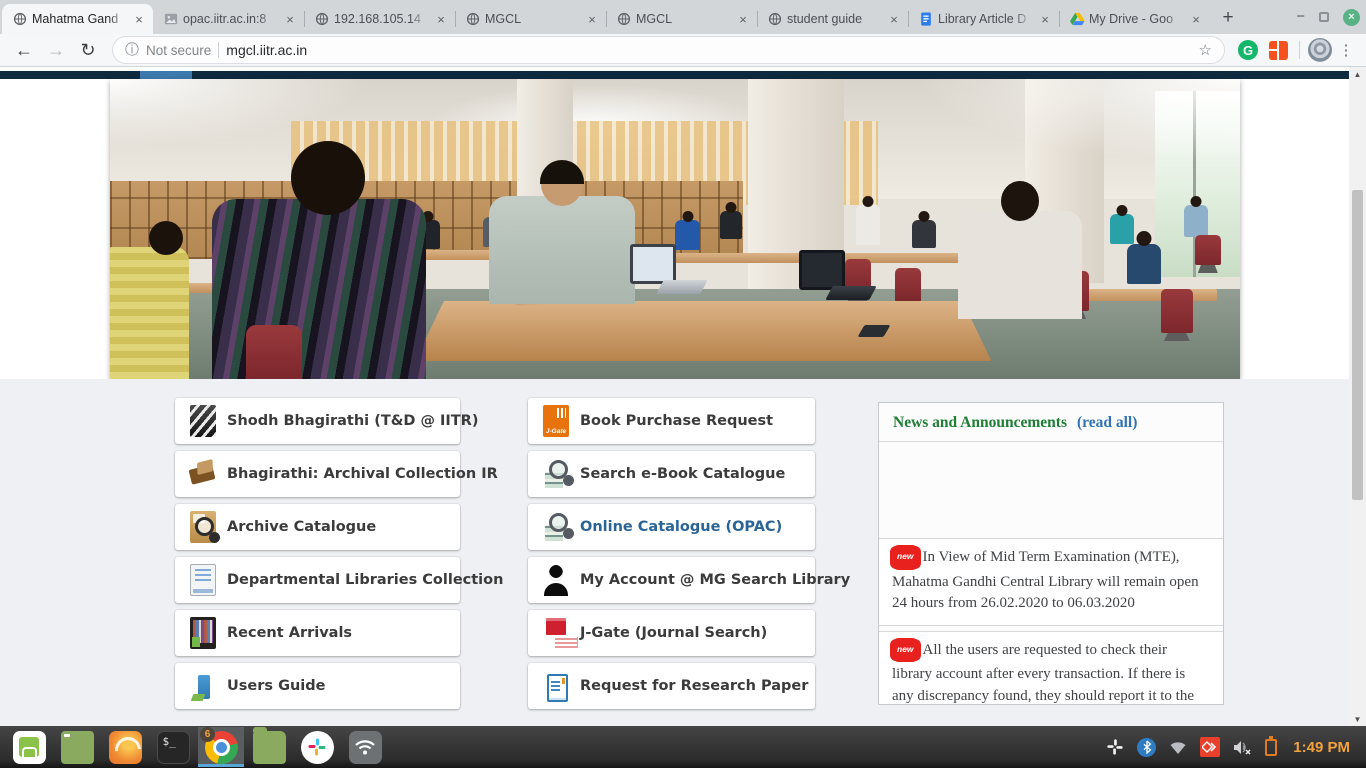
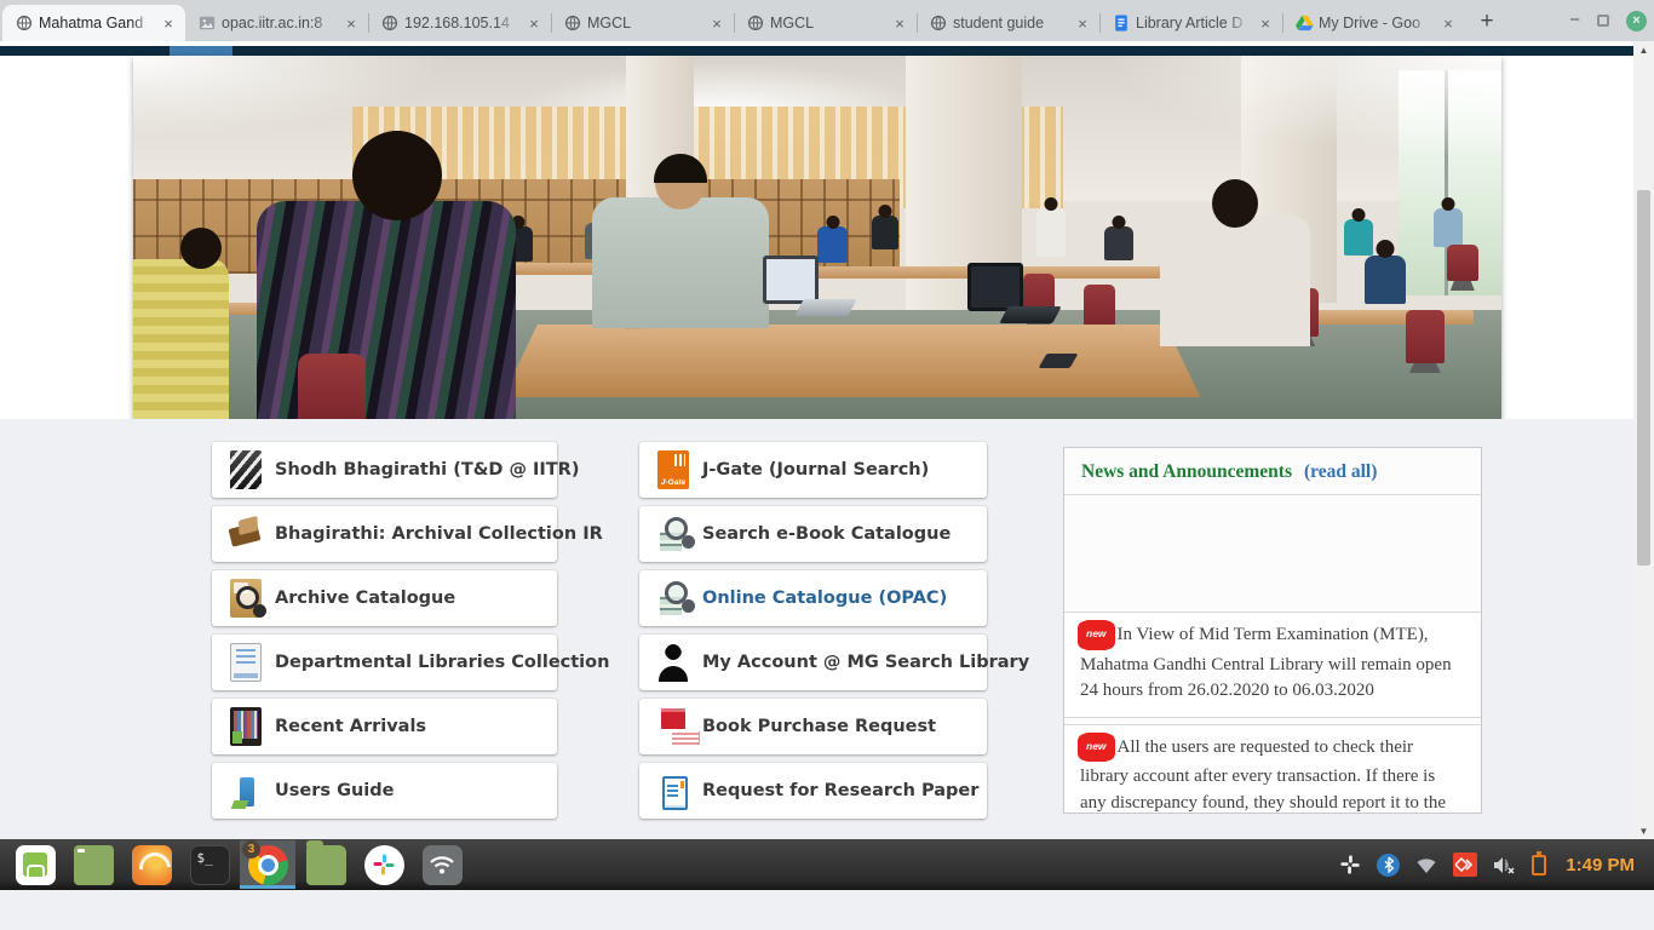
  Mahatma Gand
  ×
  opac.iitr.ac.in:8
  ×
  192.168.105.14
  ×
  MGCL
  ×
  MGCL
  ×
  student guide
  ×
  Library Article D
  ×
  My Drive - Goo
  ×
  +
  −
  ×
- ←
- →
- ↻
- ⓘ
- Not secure
- mgcl.iitr.ac.in
- ☆
- G
- ⋮
  Shodh Bhagirathi (T&D @ IITR)
  Bhagirathi: Archival Collection IR
  Archive Catalogue
  Departmental Libraries Collection
  Recent Arrivals
  Users Guide
- Book Purchase Request
+ J-Gate (Journal Search)
  Search e-Book Catalogue
  Online Catalogue (OPAC)
  My Account @ MG Search Library
- J-Gate (Journal Search)
+ Book Purchase Request
  Request for Research Paper
  News and Announcements (read all)
  new In View of Mid Term Examination (MTE), Mahatma Gandhi Central Library will remain open 24 hours from 26.02.2020 to 06.03.2020
  new All the users are requested to check their library account after every transaction. If there is any discrepancy found, they should report it to the
  ▲
  ▼
  $_
- 6
+ 3
  1:49 PM
